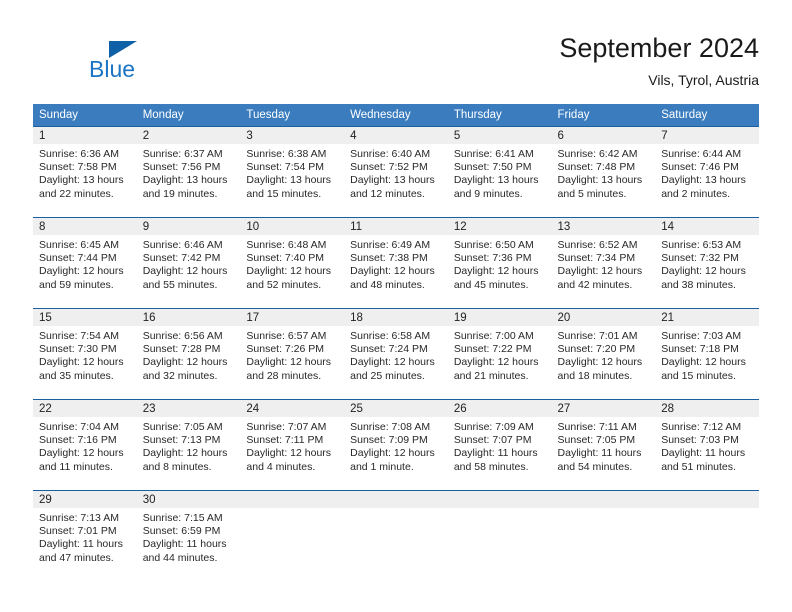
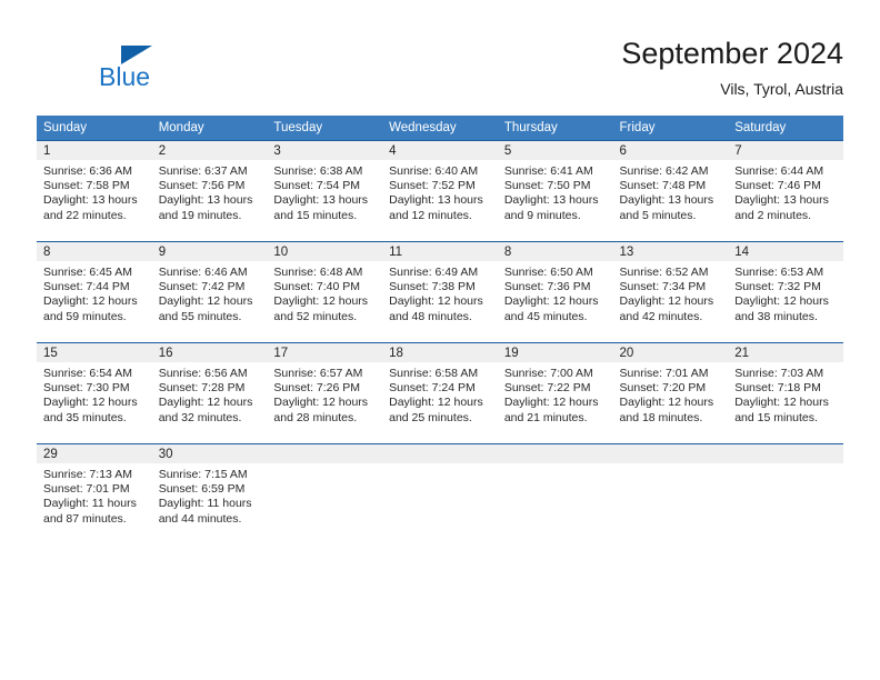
  Blue
  September 2024
  Vils, Tyrol, Austria
  Sunday	Monday	Tuesday	Wednesday	Thursday	Friday	Saturday
  1Sunrise: 6:36 AMSunset: 7:58 PMDaylight: 13 hoursand 22 minutes.	2Sunrise: 6:37 AMSunset: 7:56 PMDaylight: 13 hoursand 19 minutes.	3Sunrise: 6:38 AMSunset: 7:54 PMDaylight: 13 hoursand 15 minutes.	4Sunrise: 6:40 AMSunset: 7:52 PMDaylight: 13 hoursand 12 minutes.	5Sunrise: 6:41 AMSunset: 7:50 PMDaylight: 13 hoursand 9 minutes.	6Sunrise: 6:42 AMSunset: 7:48 PMDaylight: 13 hoursand 5 minutes.	7Sunrise: 6:44 AMSunset: 7:46 PMDaylight: 13 hoursand 2 minutes.
- 8Sunrise: 6:45 AMSunset: 7:44 PMDaylight: 12 hoursand 59 minutes.	9Sunrise: 6:46 AMSunset: 7:42 PMDaylight: 12 hoursand 55 minutes.	10Sunrise: 6:48 AMSunset: 7:40 PMDaylight: 12 hoursand 52 minutes.	11Sunrise: 6:49 AMSunset: 7:38 PMDaylight: 12 hoursand 48 minutes.	12Sunrise: 6:50 AMSunset: 7:36 PMDaylight: 12 hoursand 45 minutes.	13Sunrise: 6:52 AMSunset: 7:34 PMDaylight: 12 hoursand 42 minutes.	14Sunrise: 6:53 AMSunset: 7:32 PMDaylight: 12 hoursand 38 minutes.
+ 8Sunrise: 6:45 AMSunset: 7:44 PMDaylight: 12 hoursand 59 minutes.	9Sunrise: 6:46 AMSunset: 7:42 PMDaylight: 12 hoursand 55 minutes.	10Sunrise: 6:48 AMSunset: 7:40 PMDaylight: 12 hoursand 52 minutes.	11Sunrise: 6:49 AMSunset: 7:38 PMDaylight: 12 hoursand 48 minutes.	8Sunrise: 6:50 AMSunset: 7:36 PMDaylight: 12 hoursand 45 minutes.	13Sunrise: 6:52 AMSunset: 7:34 PMDaylight: 12 hoursand 42 minutes.	14Sunrise: 6:53 AMSunset: 7:32 PMDaylight: 12 hoursand 38 minutes.
- 15Sunrise: 7:54 AMSunset: 7:30 PMDaylight: 12 hoursand 35 minutes.	16Sunrise: 6:56 AMSunset: 7:28 PMDaylight: 12 hoursand 32 minutes.	17Sunrise: 6:57 AMSunset: 7:26 PMDaylight: 12 hoursand 28 minutes.	18Sunrise: 6:58 AMSunset: 7:24 PMDaylight: 12 hoursand 25 minutes.	19Sunrise: 7:00 AMSunset: 7:22 PMDaylight: 12 hoursand 21 minutes.	20Sunrise: 7:01 AMSunset: 7:20 PMDaylight: 12 hoursand 18 minutes.	21Sunrise: 7:03 AMSunset: 7:18 PMDaylight: 12 hoursand 15 minutes.
+ 15Sunrise: 6:54 AMSunset: 7:30 PMDaylight: 12 hoursand 35 minutes.	16Sunrise: 6:56 AMSunset: 7:28 PMDaylight: 12 hoursand 32 minutes.	17Sunrise: 6:57 AMSunset: 7:26 PMDaylight: 12 hoursand 28 minutes.	18Sunrise: 6:58 AMSunset: 7:24 PMDaylight: 12 hoursand 25 minutes.	19Sunrise: 7:00 AMSunset: 7:22 PMDaylight: 12 hoursand 21 minutes.	20Sunrise: 7:01 AMSunset: 7:20 PMDaylight: 12 hoursand 18 minutes.	21Sunrise: 7:03 AMSunset: 7:18 PMDaylight: 12 hoursand 15 minutes.
- 22Sunrise: 7:04 AMSunset: 7:16 PMDaylight: 12 hoursand 11 minutes.	23Sunrise: 7:05 AMSunset: 7:13 PMDaylight: 12 hoursand 8 minutes.	24Sunrise: 7:07 AMSunset: 7:11 PMDaylight: 12 hoursand 4 minutes.	25Sunrise: 7:08 AMSunset: 7:09 PMDaylight: 12 hoursand 1 minute.	26Sunrise: 7:09 AMSunset: 7:07 PMDaylight: 11 hoursand 58 minutes.	27Sunrise: 7:11 AMSunset: 7:05 PMDaylight: 11 hoursand 54 minutes.	28Sunrise: 7:12 AMSunset: 7:03 PMDaylight: 11 hoursand 51 minutes.
- 29Sunrise: 7:13 AMSunset: 7:01 PMDaylight: 11 hoursand 47 minutes.	30Sunrise: 7:15 AMSunset: 6:59 PMDaylight: 11 hoursand 44 minutes.
+ 29Sunrise: 7:13 AMSunset: 7:01 PMDaylight: 11 hoursand 87 minutes.	30Sunrise: 7:15 AMSunset: 6:59 PMDaylight: 11 hoursand 44 minutes.
